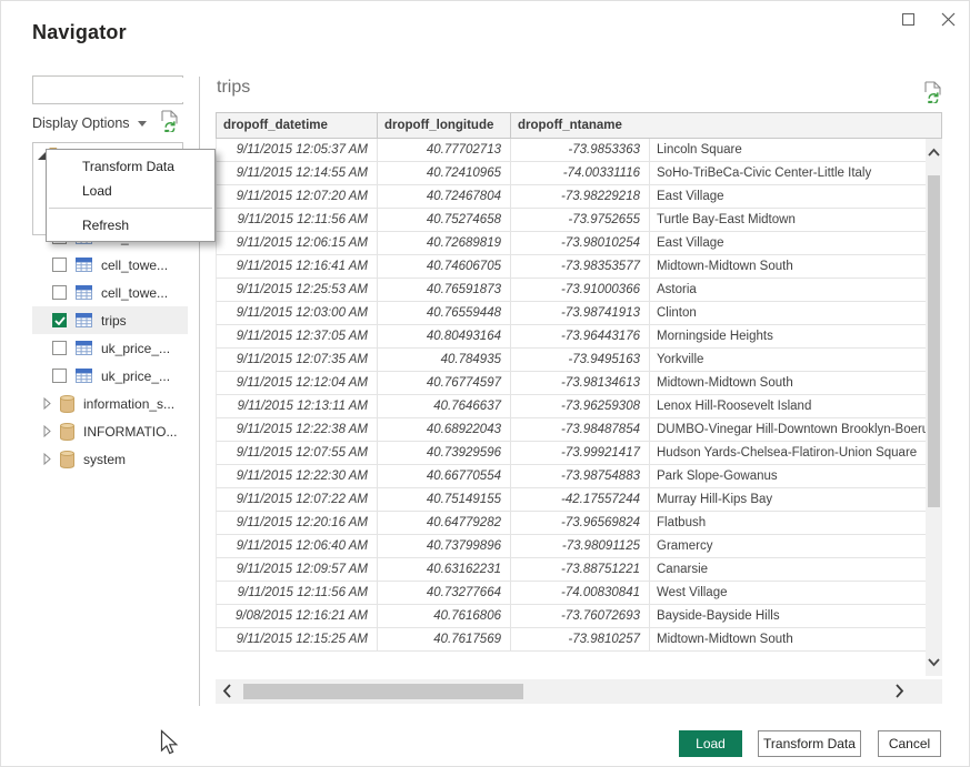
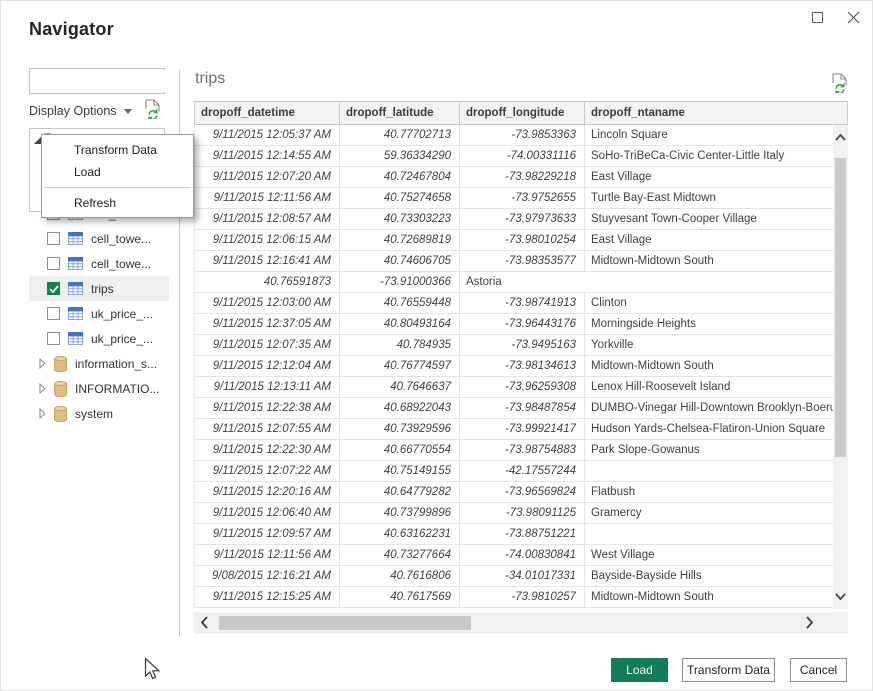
  Navigator
  Display Options
  cell_towe...
  cell_towe...
  trips
  uk_price_...
  uk_price_...
  information_s...
  INFORMATIO...
  system
  Transform Data
  Load
  Refresh
  trips
  dropoff_datetime
+ dropoff_latitude
  dropoff_longitude
  dropoff_ntaname
  9/11/2015 12:05:37 AM
  40.77702713
  -73.9853363
  Lincoln Square
  9/11/2015 12:14:55 AM
- 40.72410965
+ 59.36334290
  -74.00331116
  SoHo-TriBeCa-Civic Center-Little Italy
  9/11/2015 12:07:20 AM
  40.72467804
  -73.98229218
  East Village
  9/11/2015 12:11:56 AM
  40.75274658
  -73.9752655
  Turtle Bay-East Midtown
+ 9/11/2015 12:08:57 AM
+ 40.73303223
+ -73.97973633
+ Stuyvesant Town-Cooper Village
  9/11/2015 12:06:15 AM
  40.72689819
  -73.98010254
  East Village
  9/11/2015 12:16:41 AM
  40.74606705
  -73.98353577
  Midtown-Midtown South
- 9/11/2015 12:25:53 AM
  40.76591873
  -73.91000366
  Astoria
  9/11/2015 12:03:00 AM
  40.76559448
  -73.98741913
  Clinton
  9/11/2015 12:37:05 AM
  40.80493164
  -73.96443176
  Morningside Heights
  9/11/2015 12:07:35 AM
  40.784935
  -73.9495163
  Yorkville
  9/11/2015 12:12:04 AM
  40.76774597
  -73.98134613
  Midtown-Midtown South
  9/11/2015 12:13:11 AM
  40.7646637
  -73.96259308
  Lenox Hill-Roosevelt Island
  9/11/2015 12:22:38 AM
  40.68922043
  -73.98487854
  DUMBO-Vinegar Hill-Downtown Brooklyn-Boer
  9/11/2015 12:07:55 AM
  40.73929596
  -73.99921417
  Hudson Yards-Chelsea-Flatiron-Union Square
  9/11/2015 12:22:30 AM
  40.66770554
  -73.98754883
  Park Slope-Gowanus
  9/11/2015 12:07:22 AM
  40.75149155
  -42.17557244
- Murray Hill-Kips Bay
  9/11/2015 12:20:16 AM
  40.64779282
  -73.96569824
  Flatbush
  9/11/2015 12:06:40 AM
  40.73799896
  -73.98091125
  Gramercy
  9/11/2015 12:09:57 AM
  40.63162231
  -73.88751221
- Canarsie
  9/11/2015 12:11:56 AM
  40.73277664
  -74.00830841
  West Village
  9/08/2015 12:16:21 AM
  40.7616806
- -73.76072693
+ -34.01017331
  Bayside-Bayside Hills
  9/11/2015 12:15:25 AM
  40.7617569
  -73.9810257
  Midtown-Midtown South
  Load
  Transform Data
  Cancel
